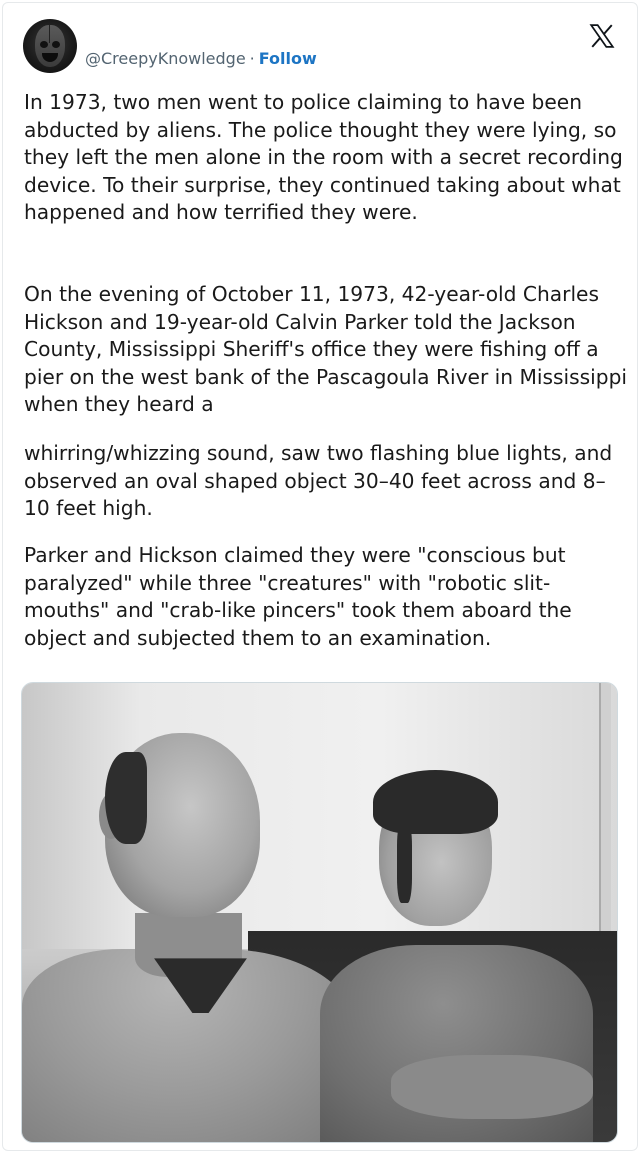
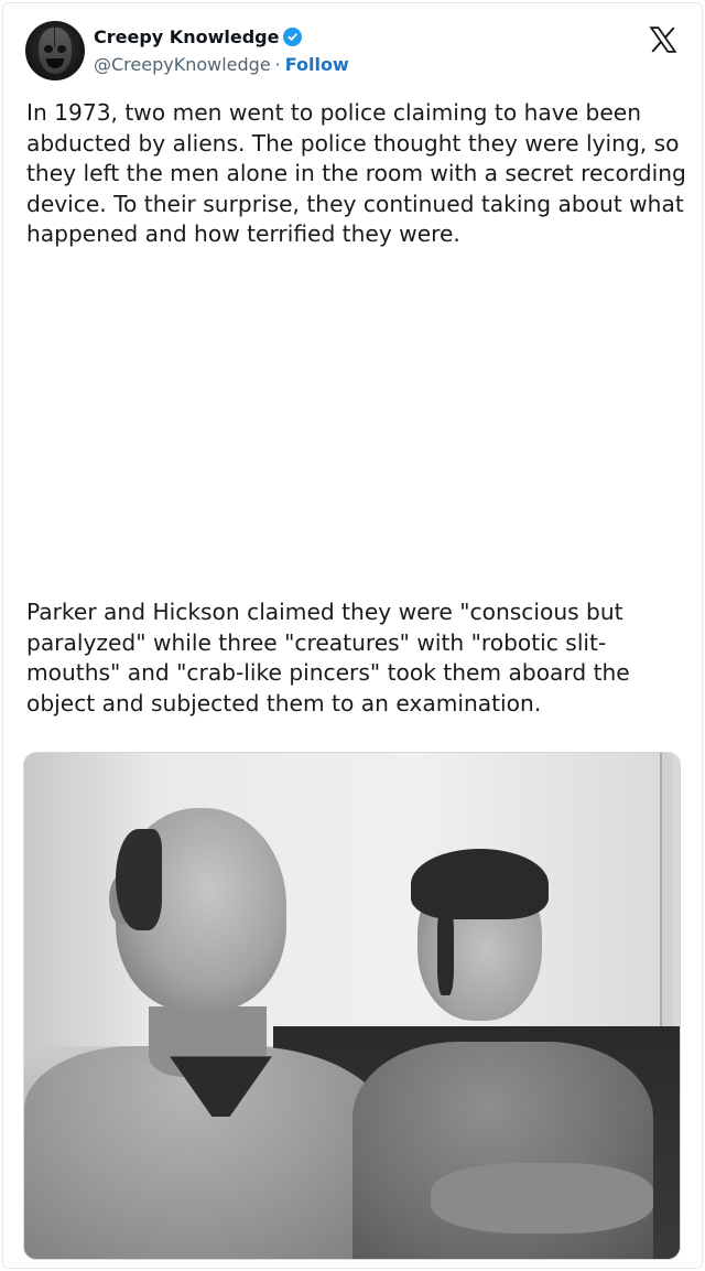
+ Creepy Knowledge
  @CreepyKnowledge
  ·
  Follow
  In 1973, two men went to police claiming to have been abducted by aliens. The police thought they were lying, so they left the men alone in the room with a secret recording device. To their surprise, they continued taking about what happened and how terrified they were.
- On the evening of October 11, 1973, 42-year-old Charles Hickson and 19-year-old Calvin Parker told the Jackson County, Mississippi Sheriff's office they were fishing off a pier on the west bank of the Pascagoula River in Mississippi when they heard a
- whirring/whizzing sound, saw two flashing blue lights, and observed an oval shaped object 30–40 feet across and 8–10 feet high.
  Parker and Hickson claimed they were "conscious but paralyzed" while three "creatures" with "robotic slit-mouths" and "crab-like pincers" took them aboard the object and subjected them to an examination.
